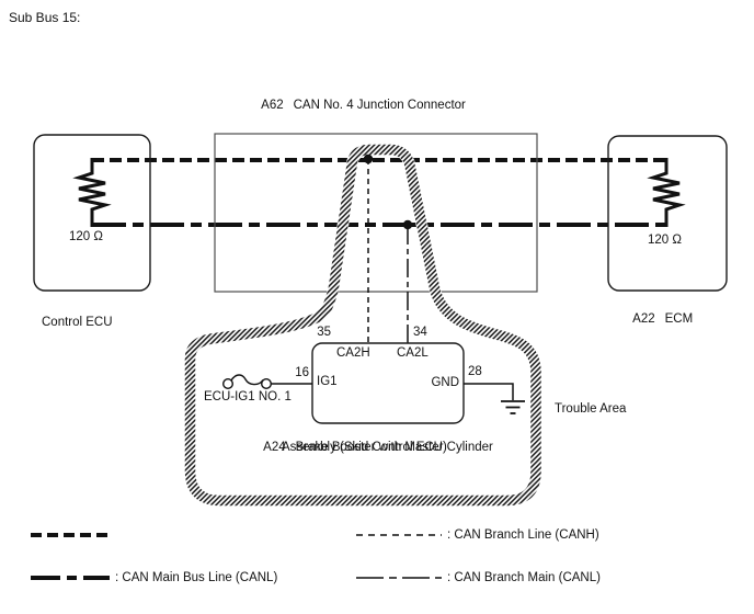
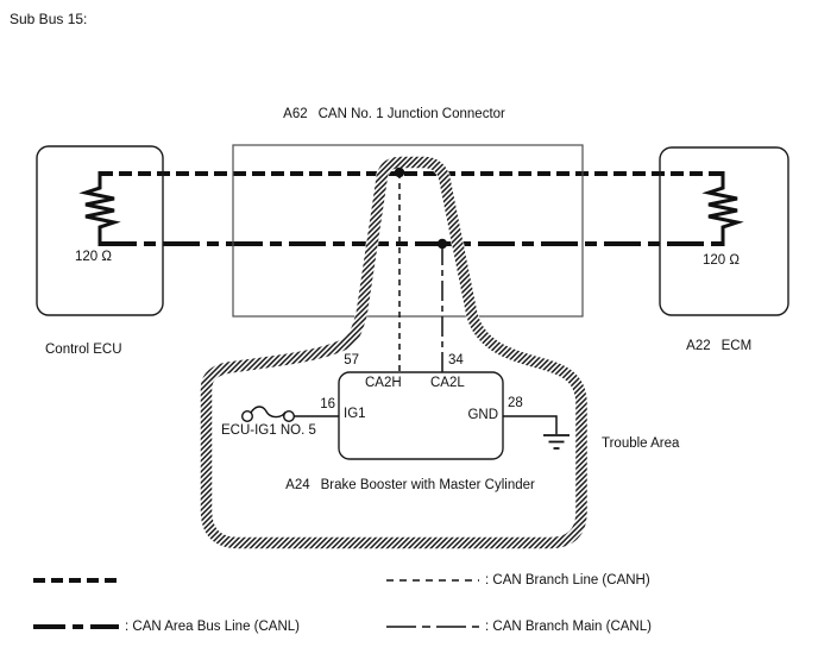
  Sub Bus 15:
- A62 CAN No. 4 Junction Connector
+ A62 CAN No. 1 Junction Connector
  120 Ω
  Control ECU
  120 Ω
  A22 ECM
- 35
+ 57
  34
  CA2H
  CA2L
  16
  IG1
  GND
  28
- ECU-IG1 NO. 1
+ ECU-IG1 NO. 5
  A24 Brake Booster with Master Cylinder
- Assembly (Skid Control ECU)
  Trouble Area
- : CAN Main Bus Line (CANL)
+ : CAN Area Bus Line (CANL)
  : CAN Branch Line (CANH)
  : CAN Branch Main (CANL)
